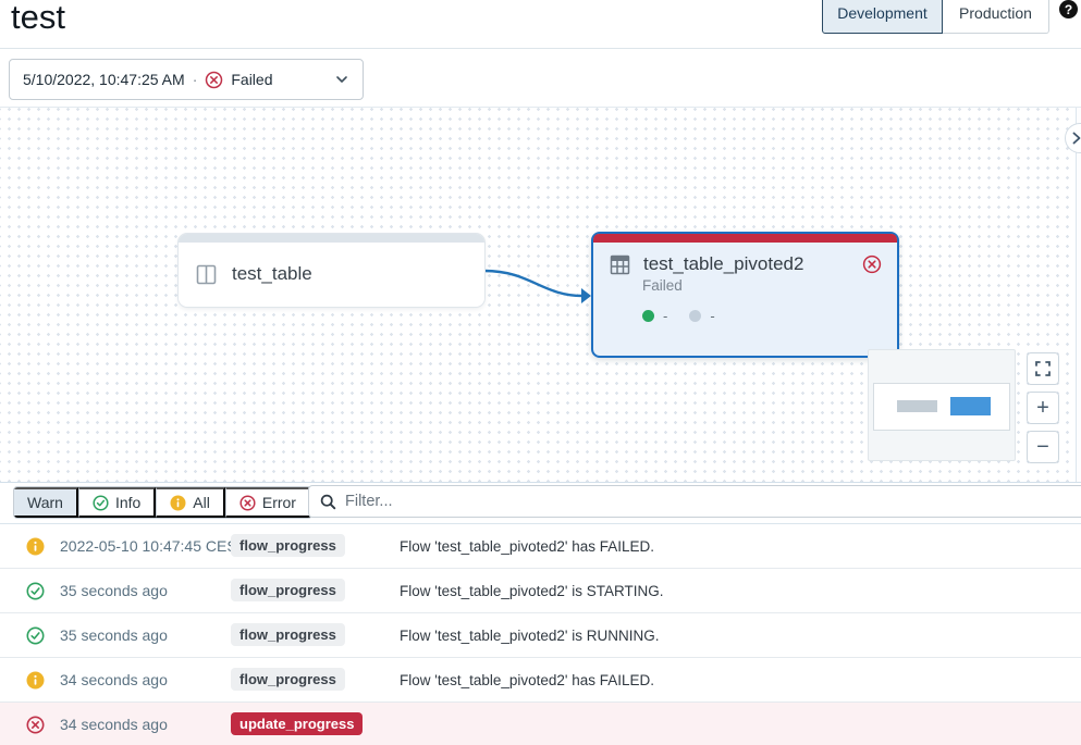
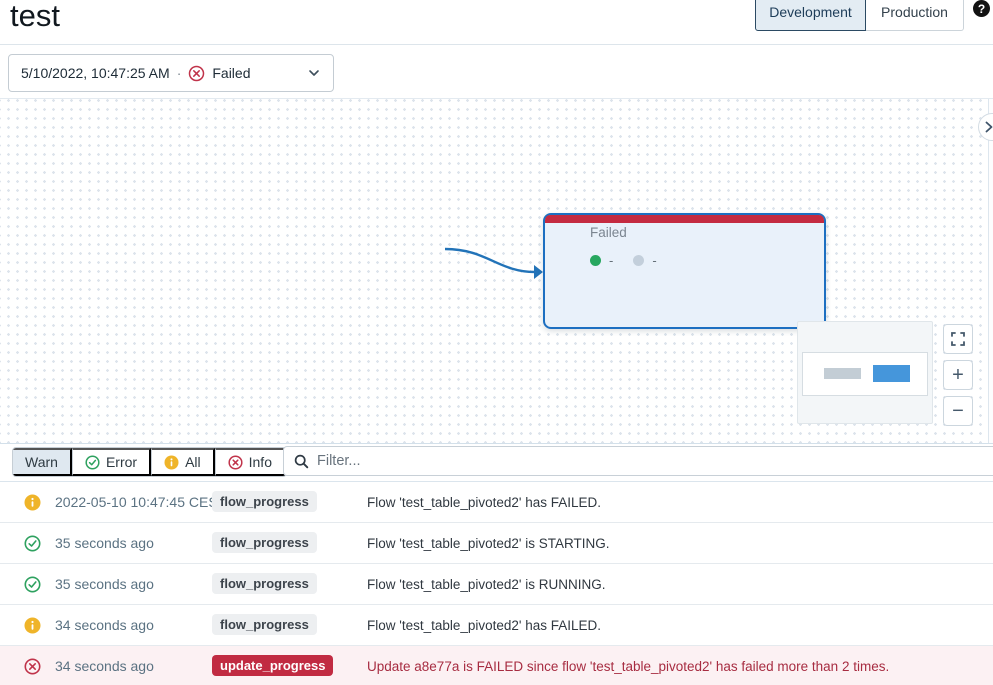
  test
  Development
  Production
  ?
  5/10/2022, 10:47:25 AM
  ·
  Failed
- test_table
- test_table_pivoted2
  Failed
  -
  -
  +
  −
  Warn
- Info
+ Error
  All
- Error
+ Info
  Filter...
  2022-05-10 10:47:45 CE
  flow_progress
  Flow 'test_table_pivoted2' has FAILED.
  35 seconds ago
  flow_progress
  Flow 'test_table_pivoted2' is STARTING.
  35 seconds ago
  flow_progress
  Flow 'test_table_pivoted2' is RUNNING.
  34 seconds ago
  flow_progress
  Flow 'test_table_pivoted2' has FAILED.
  34 seconds ago
  update_progress
+ Update a8e77a is FAILED since flow 'test_table_pivoted2' has failed more than 2 times.
